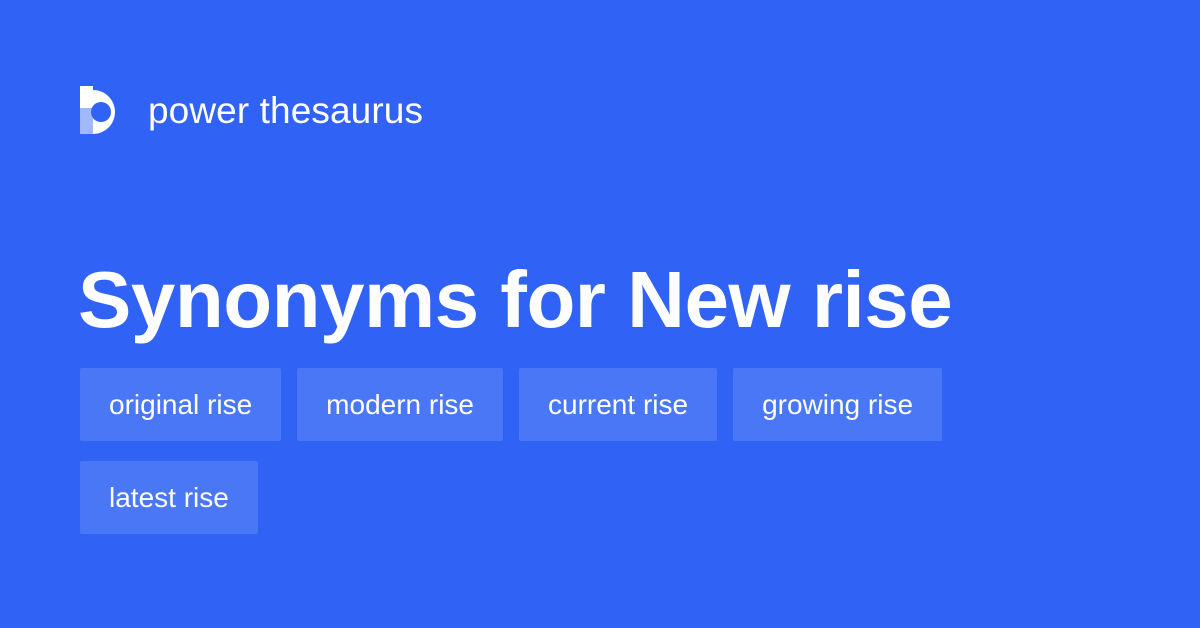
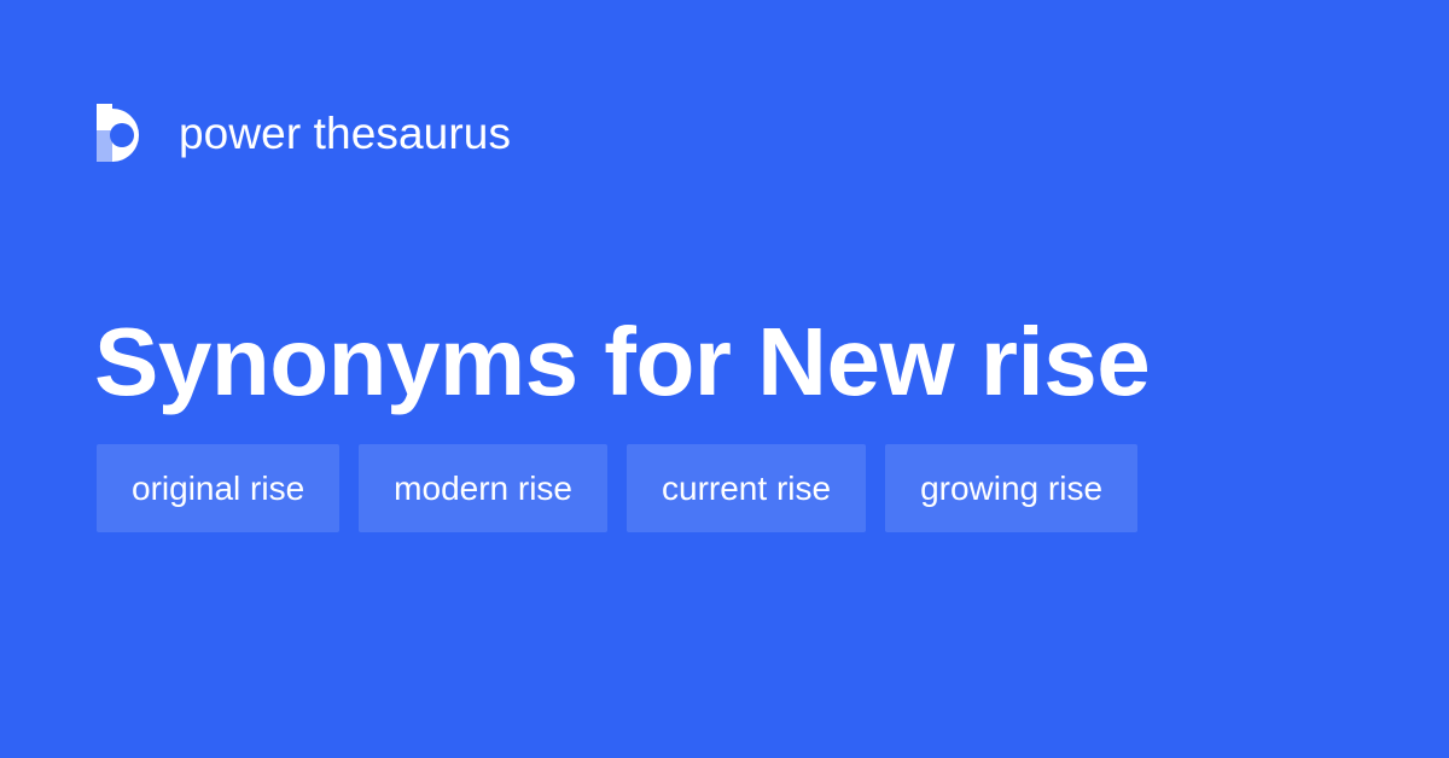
  power thesaurus
  Synonyms for New rise
  original rise
  modern rise
  current rise
  growing rise
- latest rise
